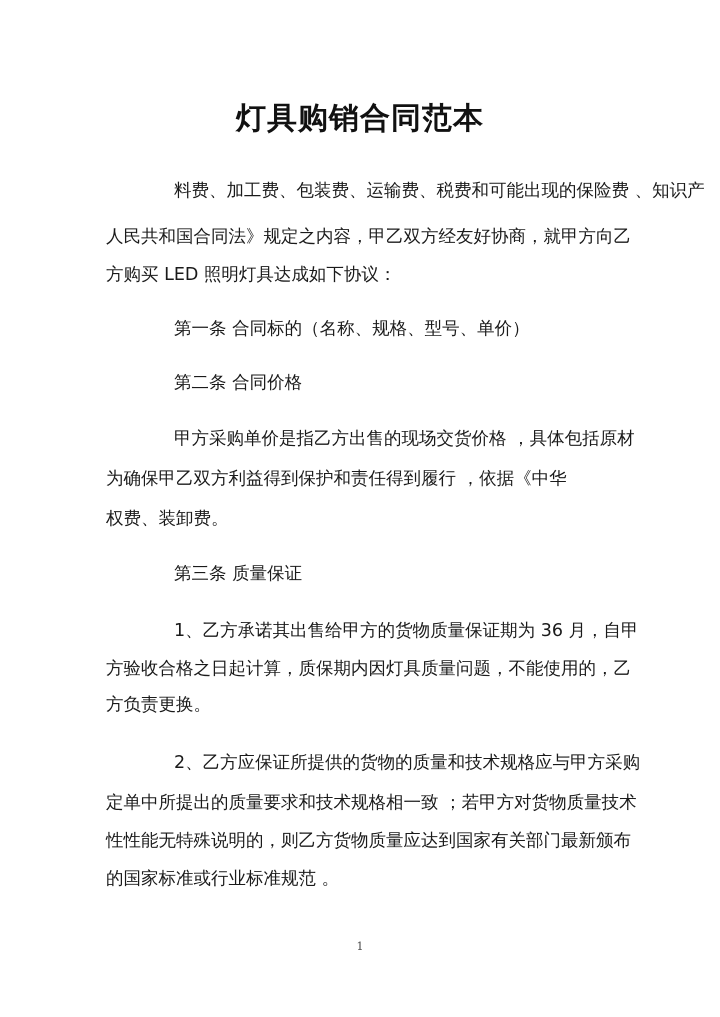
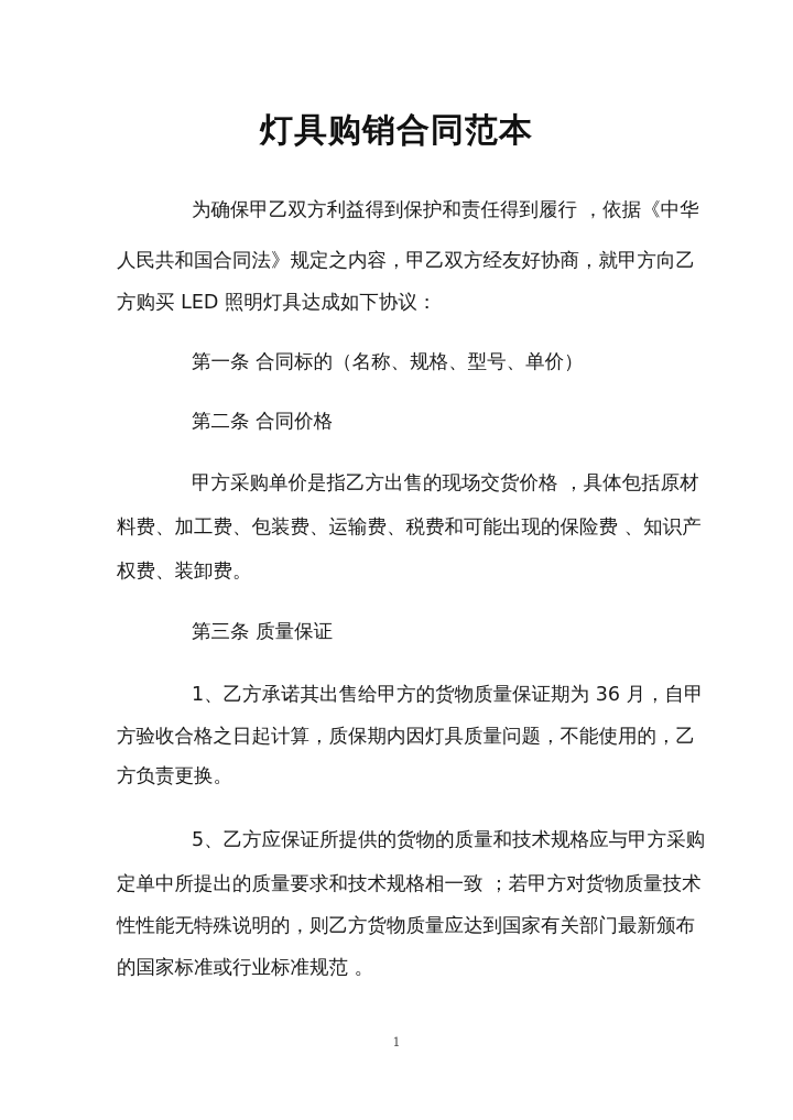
  灯具购销合同范本
- 料费、加工费、包装费、运输费、税费和可能出现的保险费 、知识产
+ 为确保甲乙双方利益得到保护和责任得到履行 ，依据《中华
  人民共和国合同法》规定之内容，甲乙双方经友好协商，就甲方向乙
  方购买 LED 照明灯具达成如下协议：
  第一条 合同标的（名称、规格、型号、单价）
  第二条 合同价格
  甲方采购单价是指乙方出售的现场交货价格 ，具体包括原材
- 为确保甲乙双方利益得到保护和责任得到履行 ，依据《中华
+ 料费、加工费、包装费、运输费、税费和可能出现的保险费 、知识产
  权费、装卸费。
  第三条 质量保证
  1、乙方承诺其出售给甲方的货物质量保证期为 36 月，自甲
  方验收合格之日起计算，质保期内因灯具质量问题，不能使用的，乙
  方负责更换。
- 2、乙方应保证所提供的货物的质量和技术规格应与甲方采购
+ 5、乙方应保证所提供的货物的质量和技术规格应与甲方采购
  定单中所提出的质量要求和技术规格相一致 ；若甲方对货物质量技术
  性性能无特殊说明的，则乙方货物质量应达到国家有关部门最新颁布
  的国家标准或行业标准规范 。
  1
